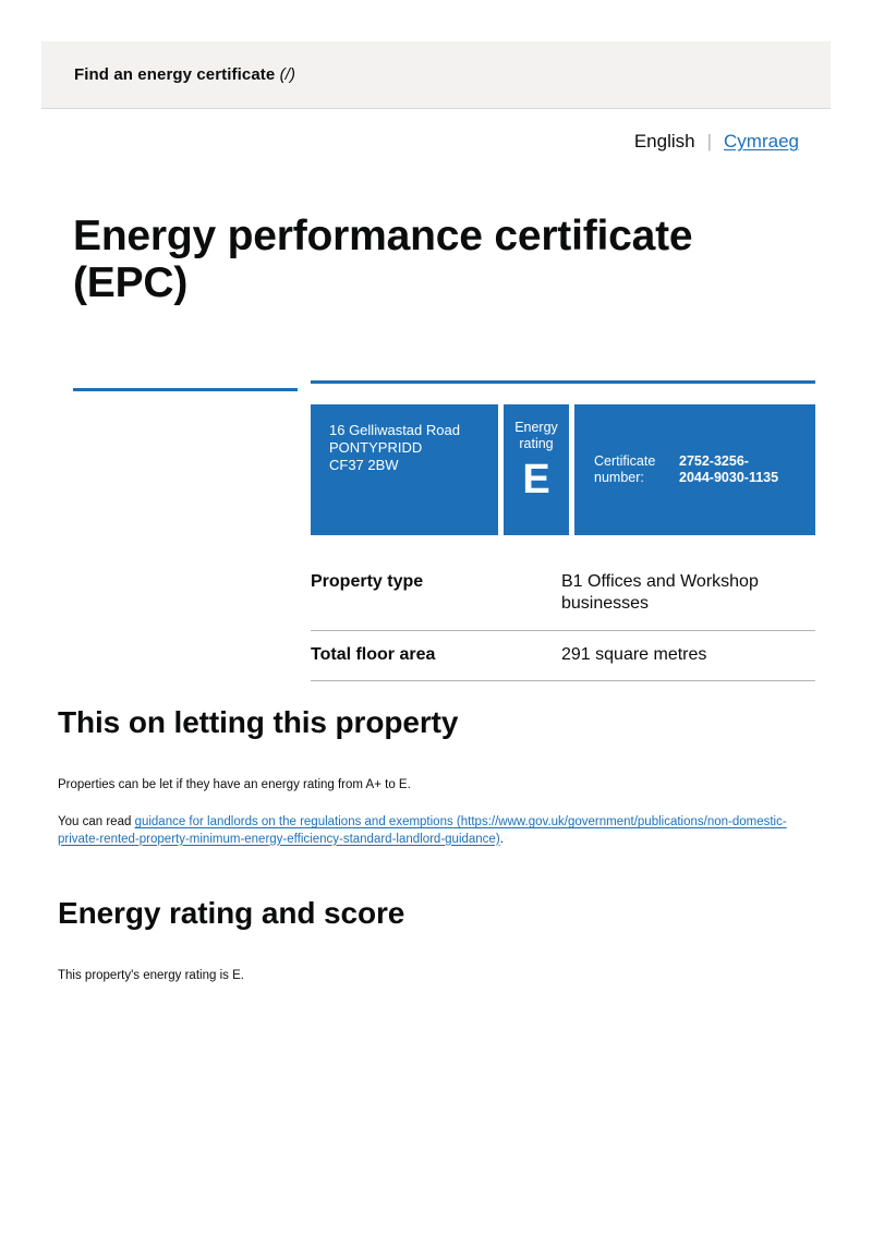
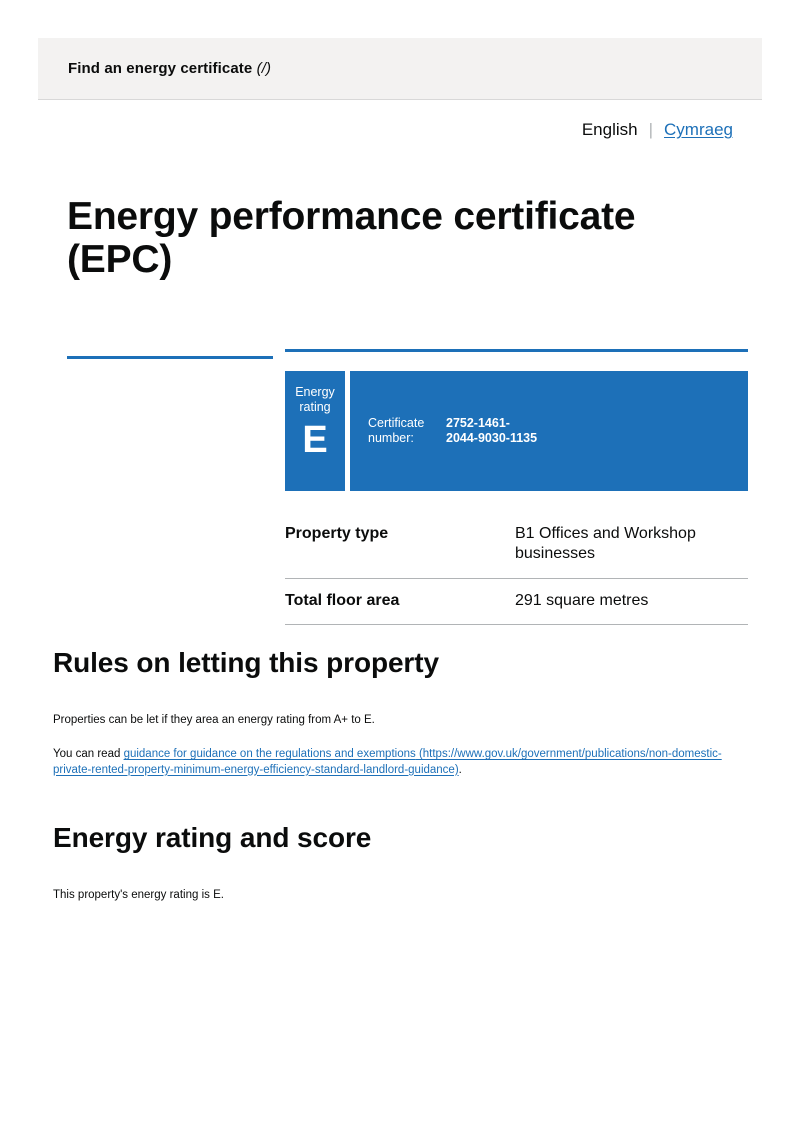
  Find an energy certificate (/)
  English
  |
  Cymraeg
  Energy performance certificate (EPC)
- 16 Gelliwastad Road
- PONTYPRIDD
- CF37 2BW
  Energy
  rating
  E
  Certificate
  number:
- 2752-3256-
+ 2752-1461-
  2044-9030-1135
  Property type	B1 Offices and Workshop businesses
  Total floor area	291 square metres
- This on letting this property
+ Rules on letting this property
- Properties can be let if they have an energy rating from A+ to E.
+ Properties can be let if they area an energy rating from A+ to E.
- You can read guidance for landlords on the regulations and exemptions (https://www.gov.uk/government/publications/non-domestic-private-rented-property-minimum-energy-efficiency-standard-landlord-guidance).
+ You can read guidance for guidance on the regulations and exemptions (https://www.gov.uk/government/publications/non-domestic-private-rented-property-minimum-energy-efficiency-standard-landlord-guidance).
  Energy rating and score
  This property's energy rating is E.
